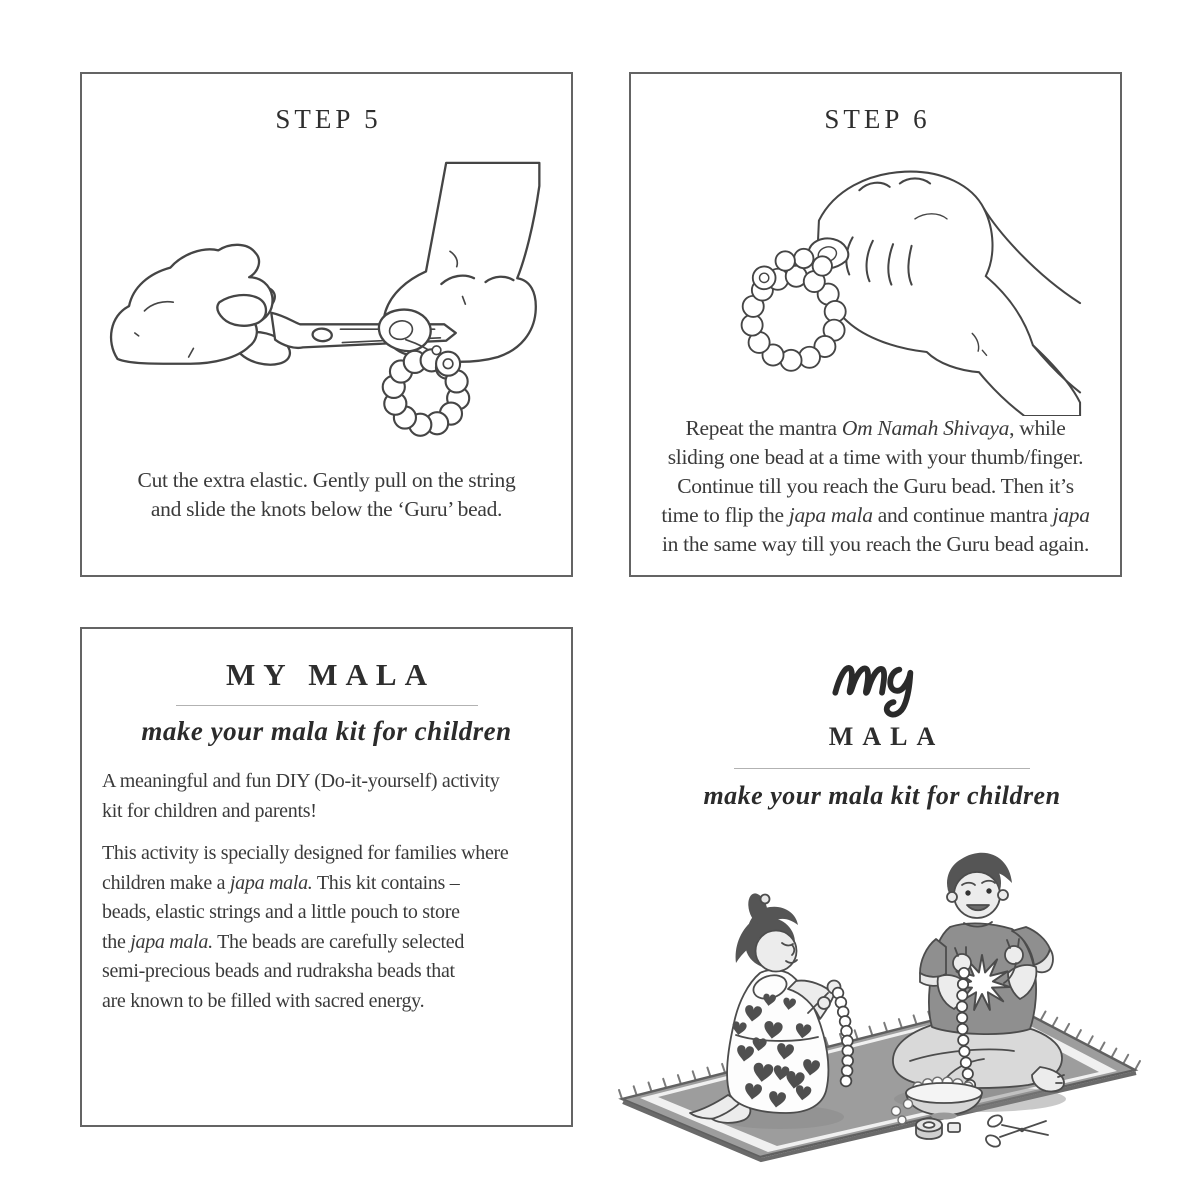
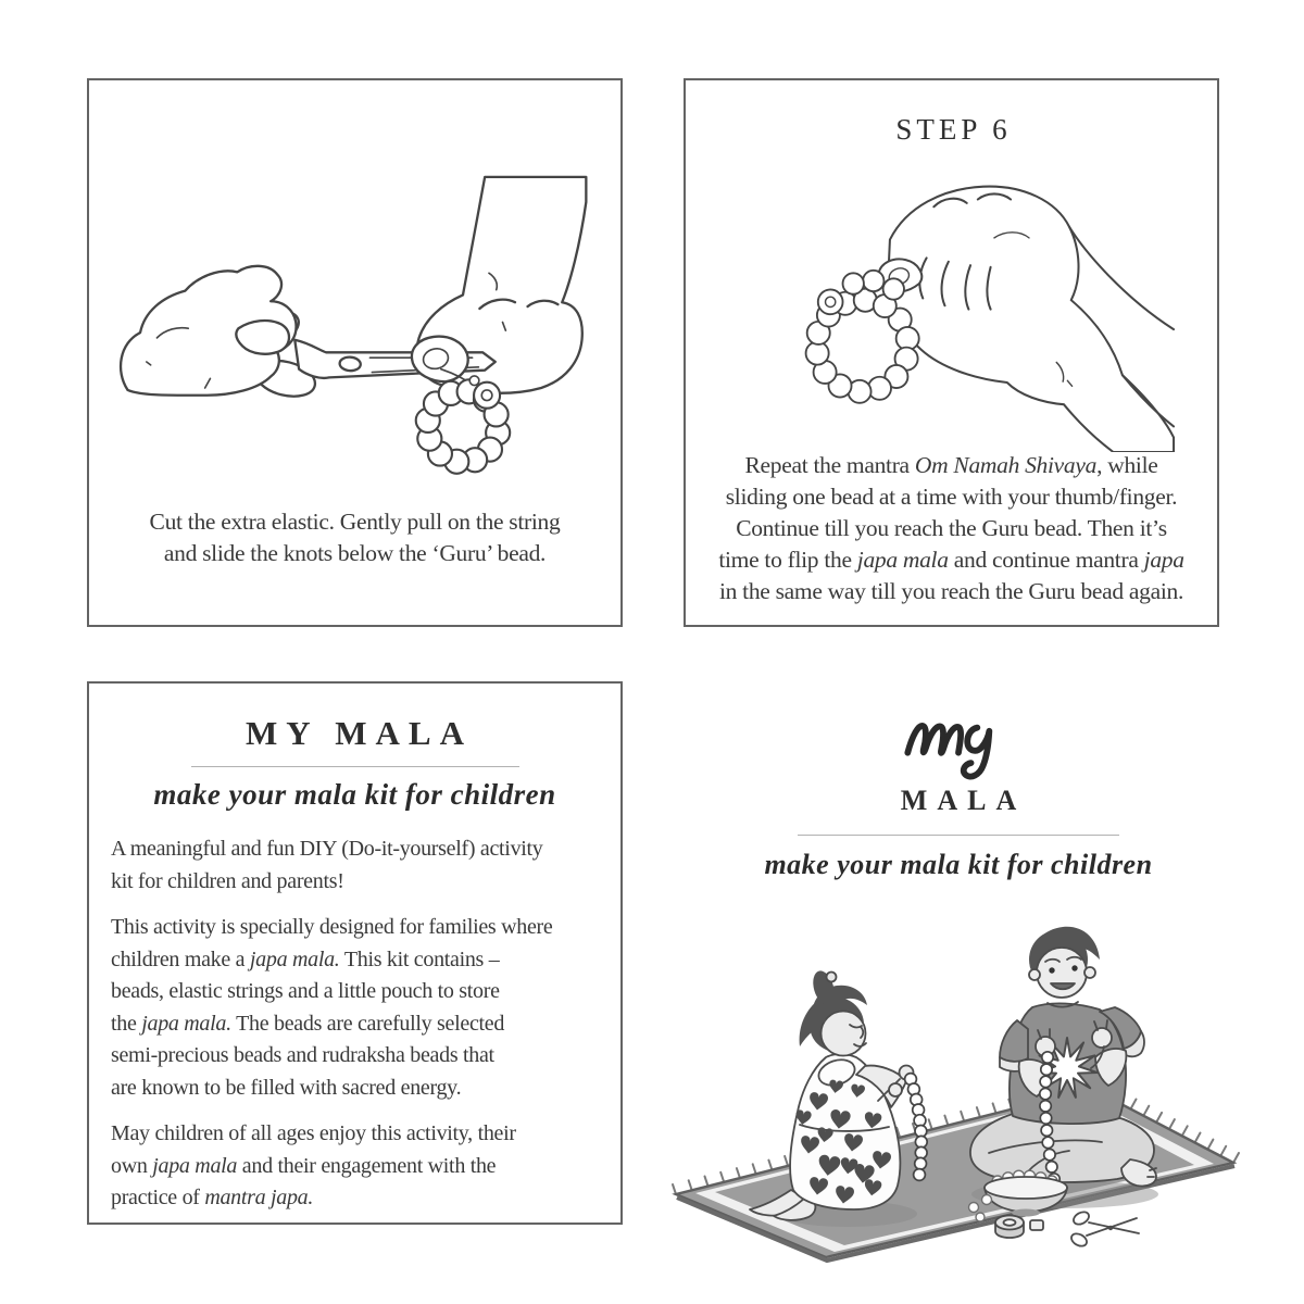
- STEP 5
  Cut the extra elastic. Gently pull on the string
  and slide the knots below the ‘Guru’ bead.
  STEP 6
  Repeat the mantra Om Namah Shivaya, while
  sliding one bead at a time with your thumb/finger.
  Continue till you reach the Guru bead. Then it’s
  time to flip the japa mala and continue mantra japa
  in the same way till you reach the Guru bead again.
  MY MALA
  make your mala kit for children
  A meaningful and fun DIY (Do-it-yourself) activity
  kit for children and parents!
  This activity is specially designed for families where
  children make a japa mala. This kit contains –
  beads, elastic strings and a little pouch to store
  the japa mala. The beads are carefully selected
  semi-precious beads and rudraksha beads that
  are known to be filled with sacred energy.
+ May children of all ages enjoy this activity, their
+ own japa mala and their engagement with the
+ practice of mantra japa.
  MALA
  make your mala kit for children
